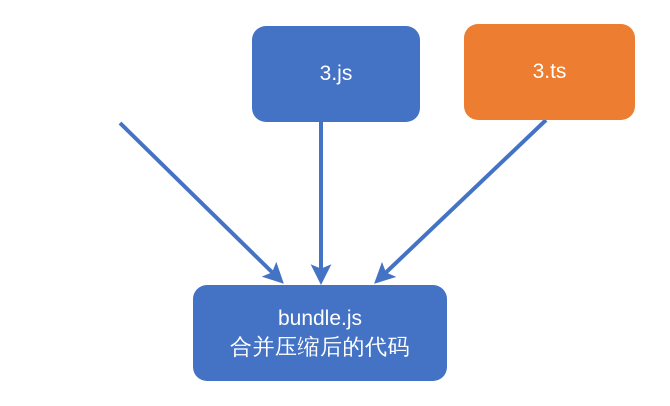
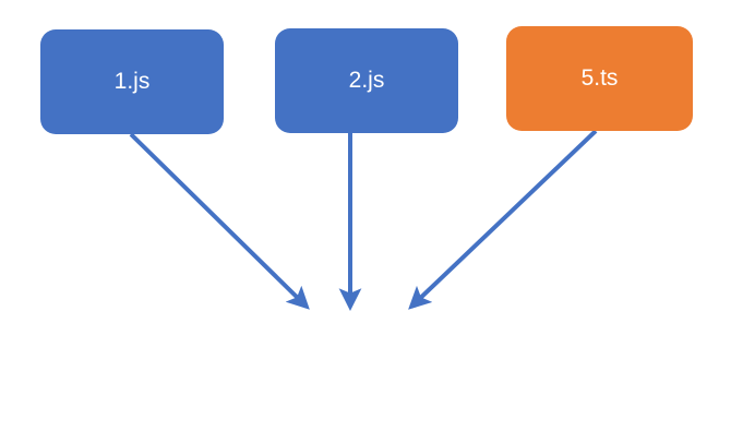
+ 1.js
- 3.js
+ 2.js
- 3.ts
+ 5.ts
- bundle.js
- 合并压缩后的代码
